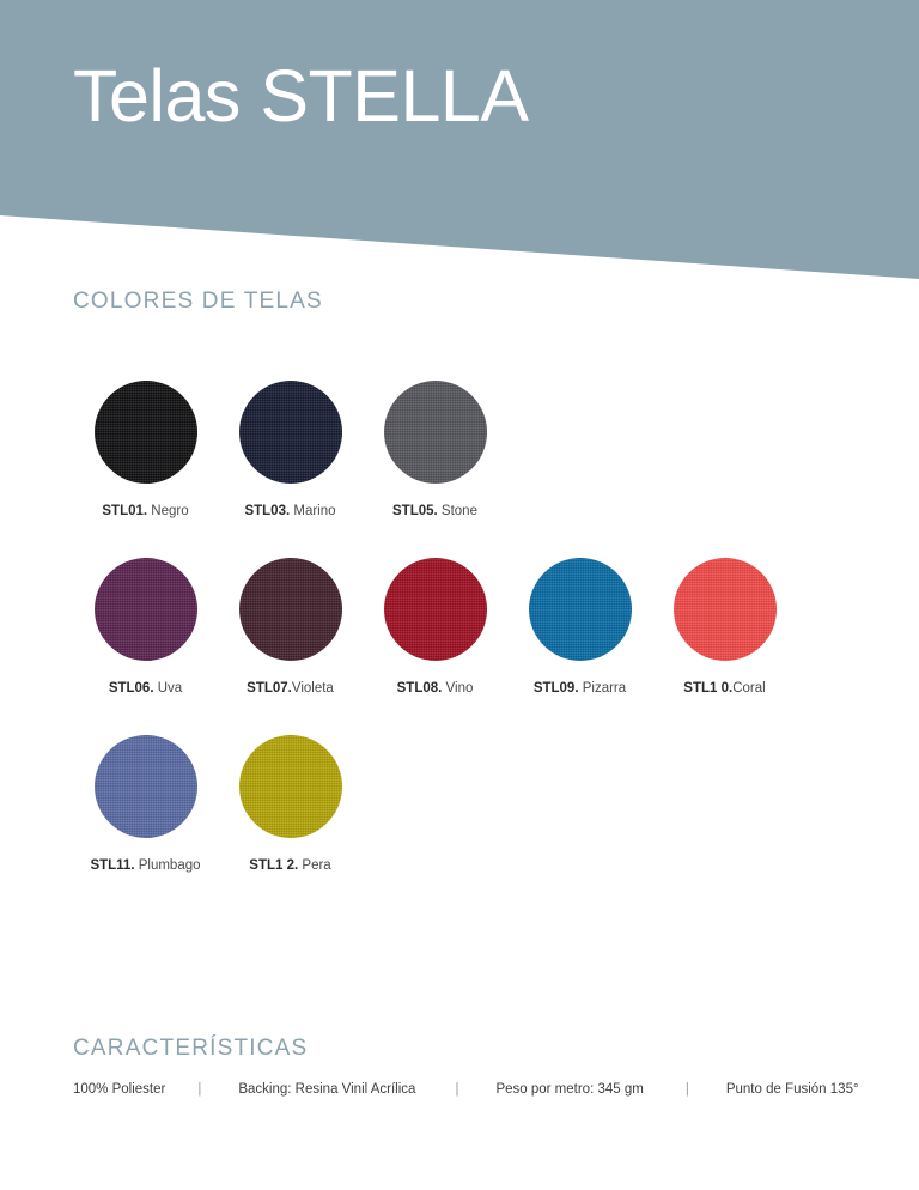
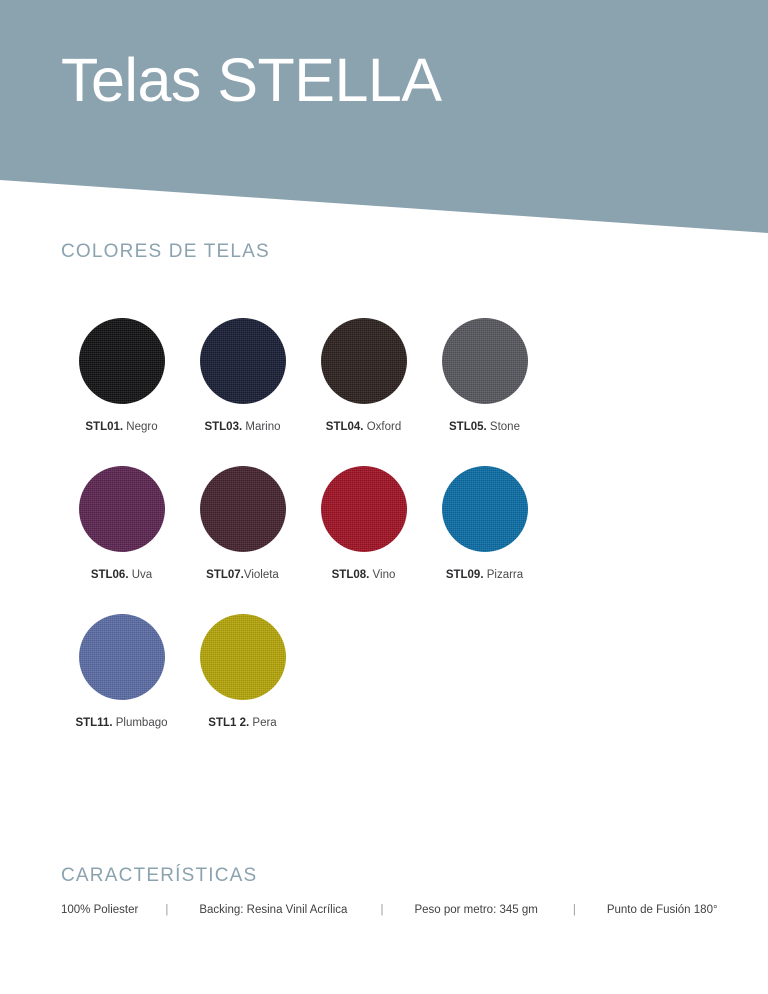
  Telas STELLA
  COLORES DE TELAS
  STL01. Negro
  STL03. Marino
+ STL04. Oxford
  STL05. Stone
  STL06. Uva
  STL07.Violeta
  STL08. Vino
  STL09. Pizarra
- STL1 0.Coral
  STL11. Plumbago
  STL1 2. Pera
  CARACTERÍSTICAS
  100% Poliester
  |
  Backing: Resina Vinil Acrílica
  |
  Peso por metro: 345 gm
  |
- Punto de Fusión 135°
+ Punto de Fusión 180°
